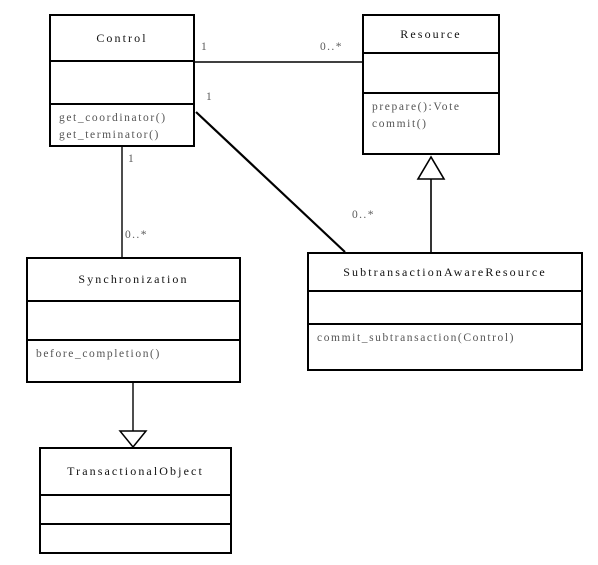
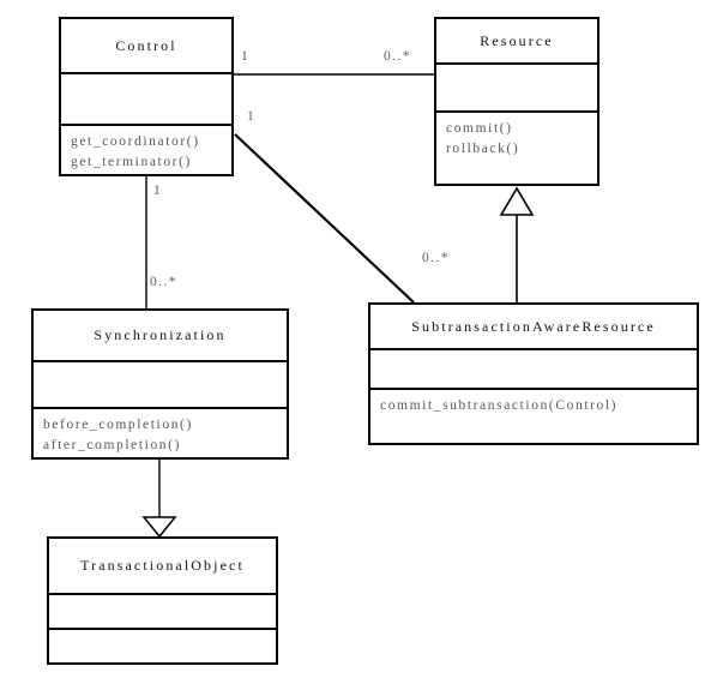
  Control
  get_coordinator()
  get_terminator()
  Resource
- prepare():Vote
  commit()
+ rollback()
  Synchronization
  before_completion()
+ after_completion()
  SubtransactionAwareResource
  commit_subtransaction(Control)
  TransactionalObject
  1
  0..*
  1
  0..*
  1
  0..*
